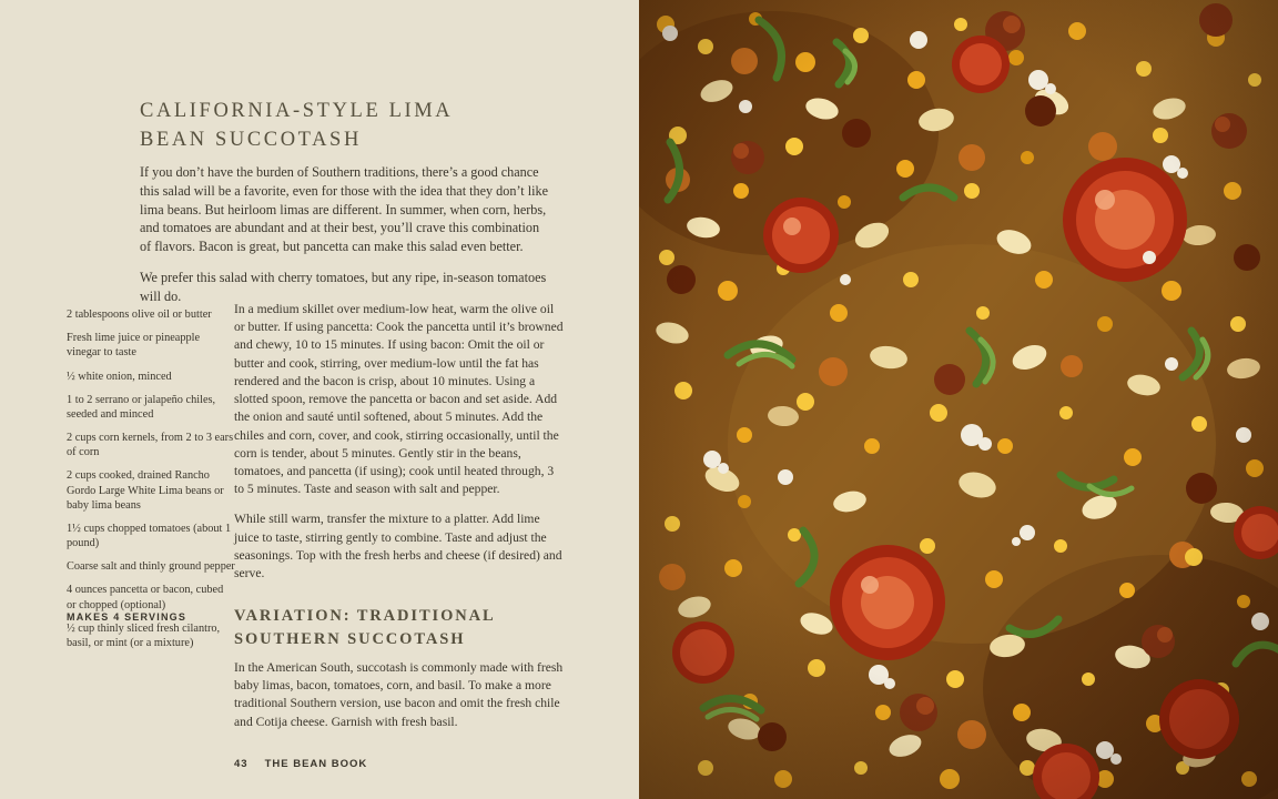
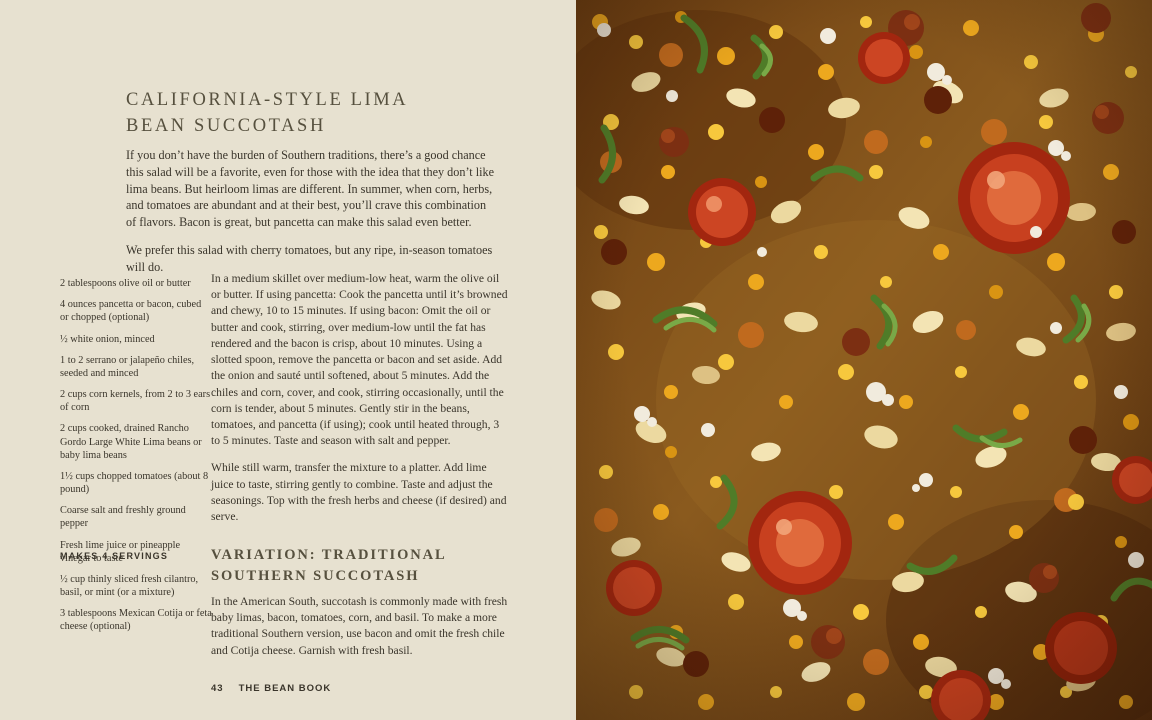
  CALIFORNIA-STYLE LIMA
  BEAN SUCCOTASH
  If you don’t have the burden of Southern traditions, there’s a good chance this salad will be a favorite, even for those with the idea that they don’t like lima beans. But heirloom limas are different. In summer, when corn, herbs, and tomatoes are abundant and at their best, you’ll crave this combination of flavors. Bacon is great, but pancetta can make this salad even better.
  We prefer this salad with cherry tomatoes, but any ripe, in-season tomatoes will do.
  2 tablespoons olive oil or butter
- Fresh lime juice or pineapple vinegar to taste
+ 4 ounces pancetta or bacon, cubed or chopped (optional)
  ½ white onion, minced
  1 to 2 serrano or jalapeño chiles, seeded and minced
  2 cups corn kernels, from 2 to 3 ears of corn
  2 cups cooked, drained Rancho Gordo Large White Lima beans or baby lima beans
- 1½ cups chopped tomatoes (about 1 pound)
+ 1½ cups chopped tomatoes (about 8 pound)
- Coarse salt and thinly ground pepper
+ Coarse salt and freshly ground pepper
- 4 ounces pancetta or bacon, cubed or chopped (optional)
+ Fresh lime juice or pineapple vinegar to taste
  ½ cup thinly sliced fresh cilantro, basil, or mint (or a mixture)
+ 3 tablespoons Mexican Cotija or feta cheese (optional)
  MAKES 4 SERVINGS
  In a medium skillet over medium-low heat, warm the olive oil or butter. If using pancetta: Cook the pancetta until it’s browned and chewy, 10 to 15 minutes. If using bacon: Omit the oil or butter and cook, stirring, over medium-low until the fat has rendered and the bacon is crisp, about 10 minutes. Using a slotted spoon, remove the pancetta or bacon and set aside. Add the onion and sauté until softened, about 5 minutes. Add the chiles and corn, cover, and cook, stirring occasionally, until the corn is tender, about 5 minutes. Gently stir in the beans, tomatoes, and pancetta (if using); cook until heated through, 3 to 5 minutes. Taste and season with salt and pepper.
  While still warm, transfer the mixture to a platter. Add lime juice to taste, stirring gently to combine. Taste and adjust the seasonings. Top with the fresh herbs and cheese (if desired) and serve.
  VARIATION: TRADITIONAL
  SOUTHERN SUCCOTASH
  In the American South, succotash is commonly made with fresh baby limas, bacon, tomatoes, corn, and basil. To make a more traditional Southern version, use bacon and omit the fresh chile and Cotija cheese. Garnish with fresh basil.
  43
  THE BEAN BOOK
